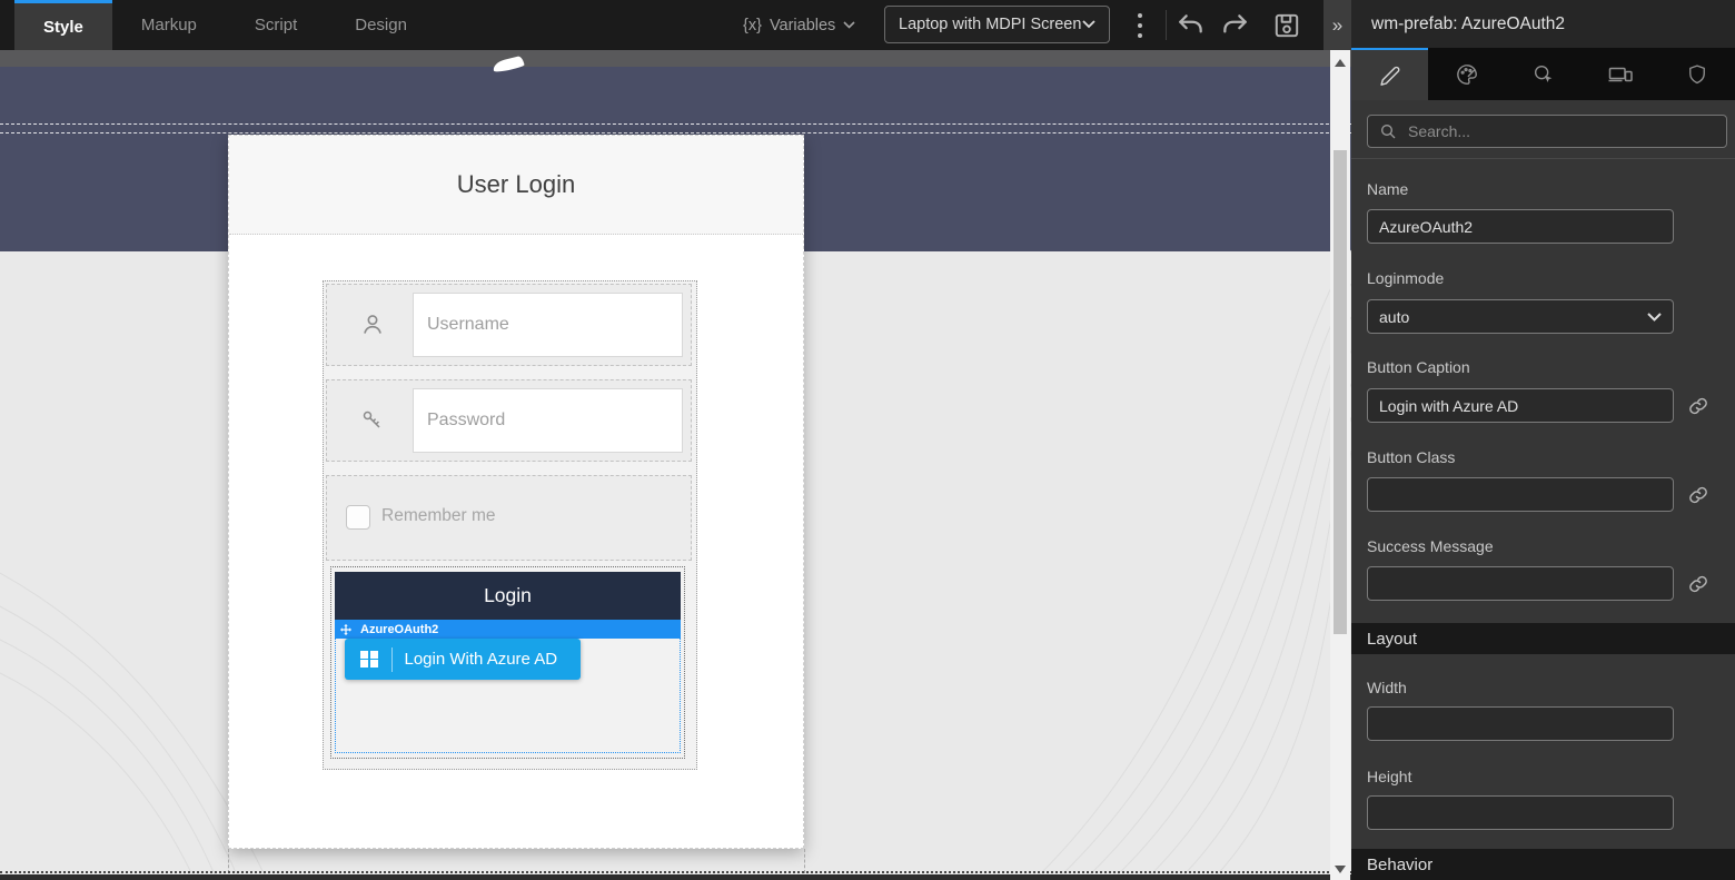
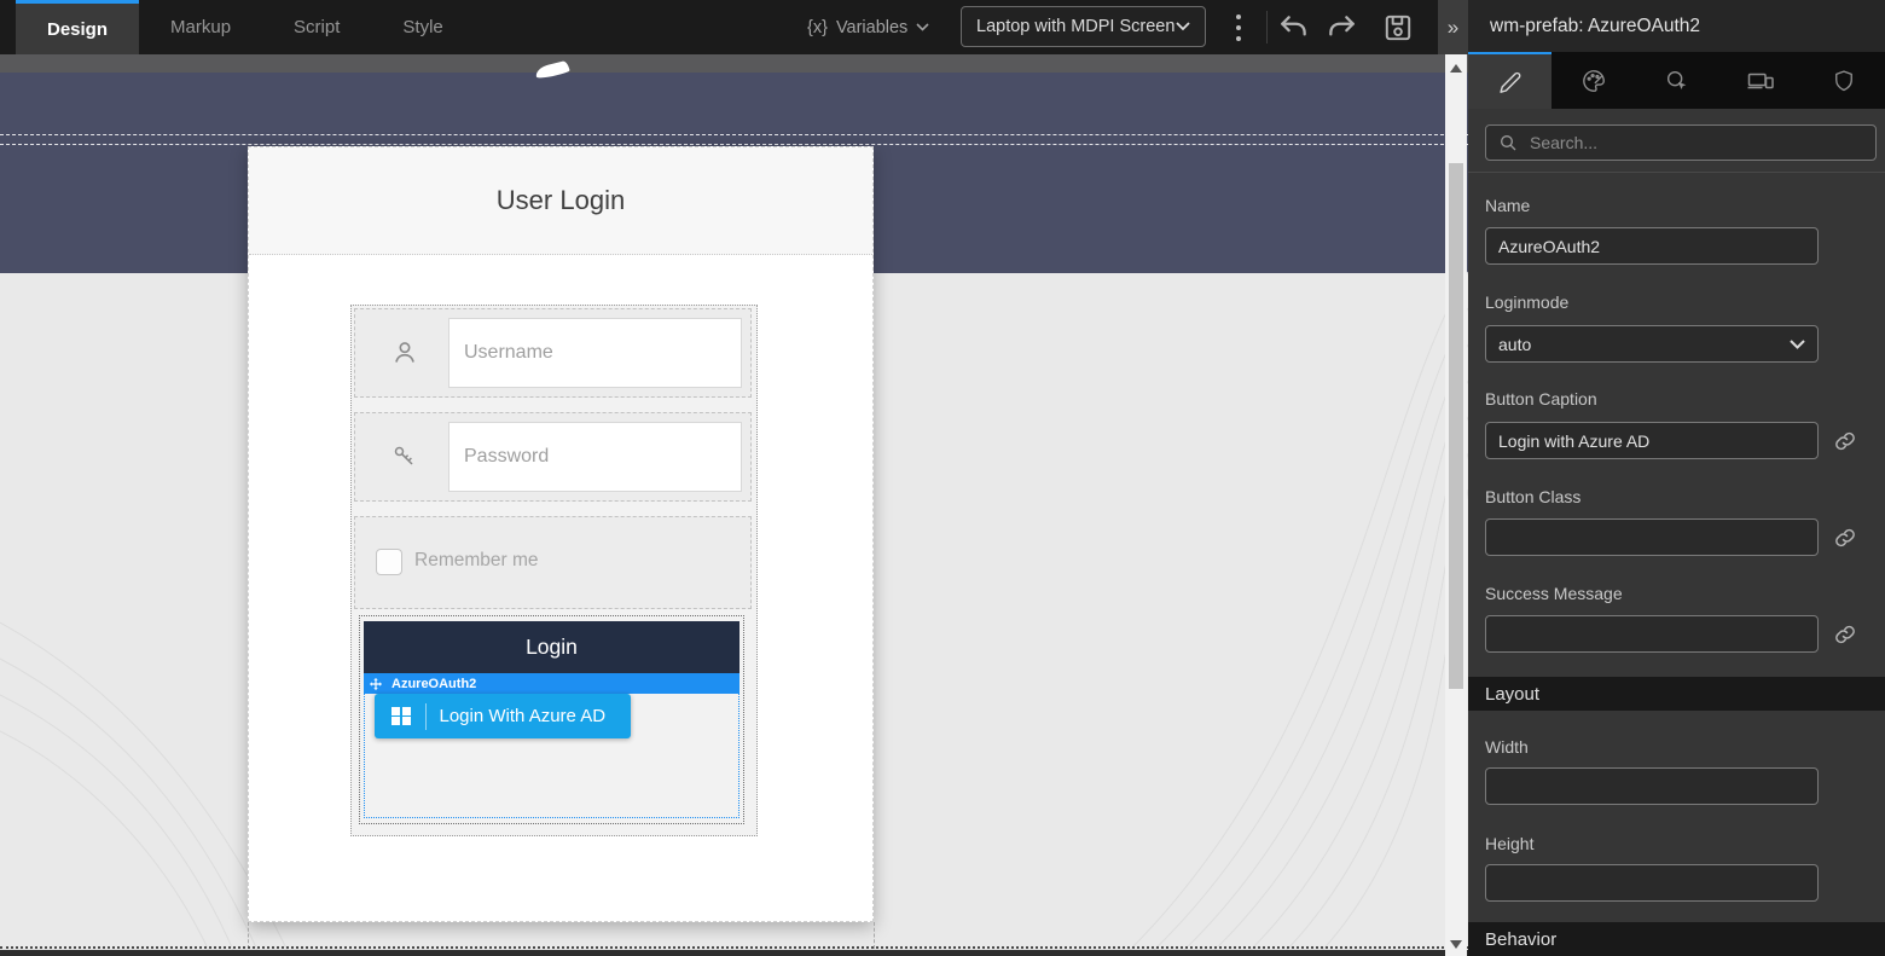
- Style
+ Design
  Markup
  Script
- Design
+ Style
  {x}
  Variables
  Laptop with MDPI Screen
  »
  User Login
  Username
  Password
  Remember me
  Login
  AzureOAuth2
  Login With Azure AD
  wm-prefab: AzureOAuth2
  Search...
  Name
  AzureOAuth2
  Loginmode
  auto
  Button Caption
  Login with Azure AD
  Button Class
  Success Message
  Layout
  Width
  Height
  Behavior
